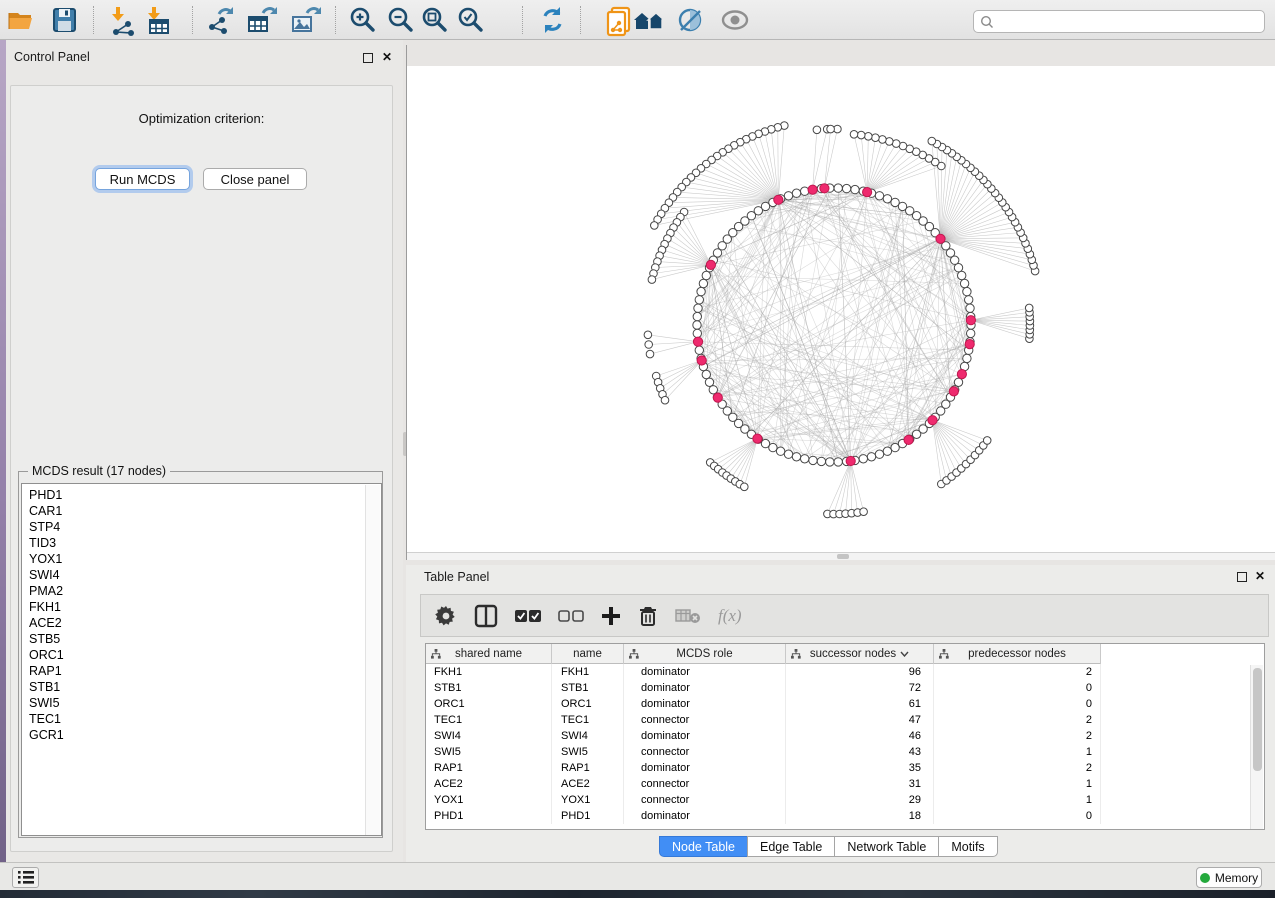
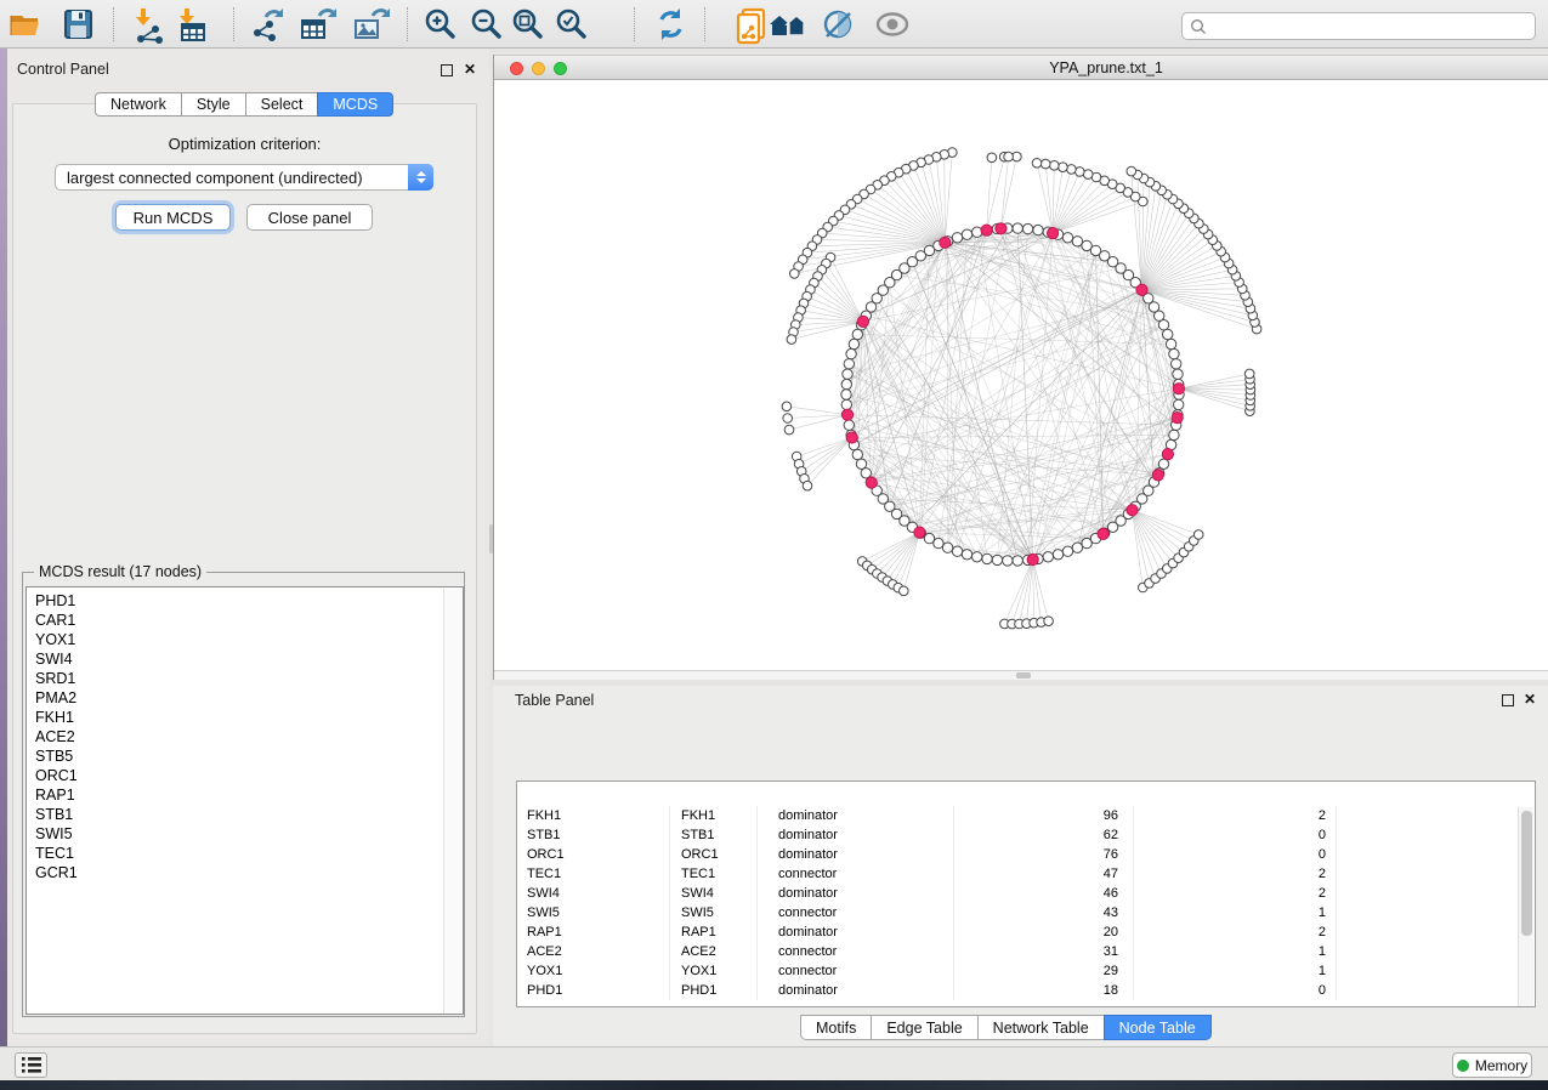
  Control Panel
  ✕
+ Network
+ Style
+ Select
+ MCDS
  Optimization criterion:
+ largest connected component (undirected)
  Run MCDS
  Close panel
  MCDS result (17 nodes)
  PHD1
  CAR1
- STP4
- TID3
  YOX1
  SWI4
+ SRD1
  PMA2
  FKH1
  ACE2
  STB5
  ORC1
  RAP1
  STB1
  SWI5
  TEC1
  GCR1
+ YPA_prune.txt_1
  Table Panel
  ✕
- f(x)
- shared name
- name
- MCDS role
- successor nodes
- predecessor nodes
  FKH1
  FKH1
  dominator
  96
  2
  STB1
  STB1
  dominator
- 72
+ 62
  0
  ORC1
  ORC1
  dominator
- 61
+ 76
  0
  TEC1
  TEC1
  connector
  47
  2
  SWI4
  SWI4
  dominator
  46
  2
  SWI5
  SWI5
  connector
  43
  1
  RAP1
  RAP1
  dominator
- 35
+ 20
  2
  ACE2
  ACE2
  connector
  31
  1
  YOX1
  YOX1
  connector
  29
  1
  PHD1
  PHD1
  dominator
  18
  0
- Node Table
+ Motifs
  Edge Table
  Network Table
- Motifs
+ Node Table
  Memory
